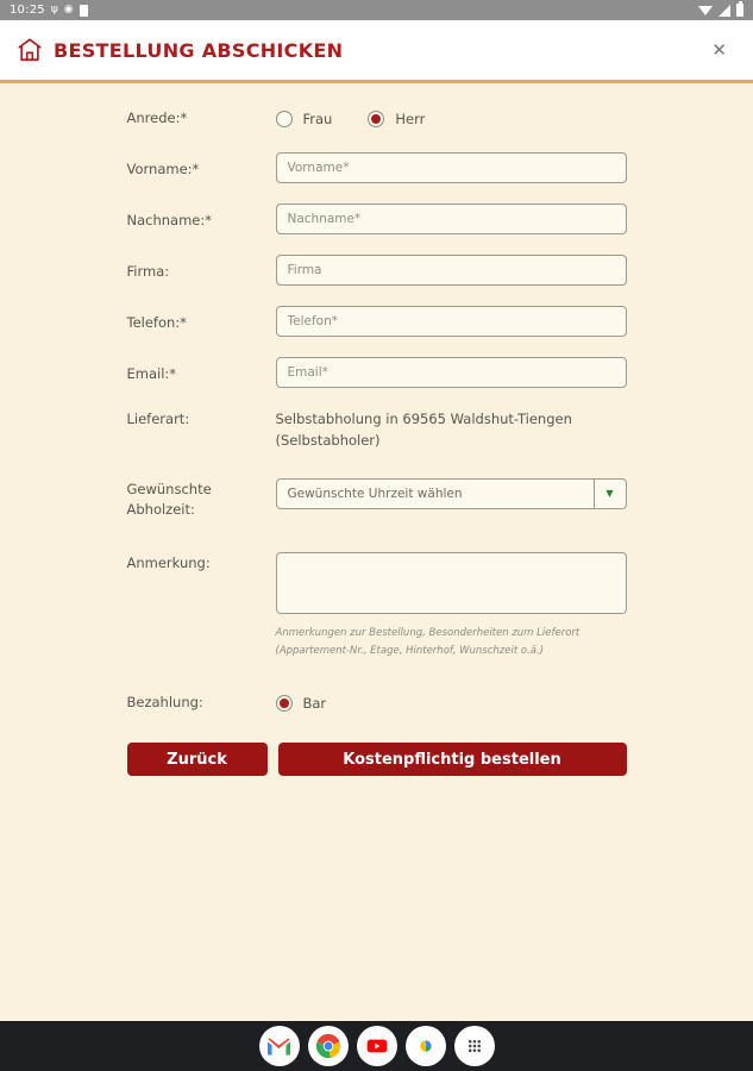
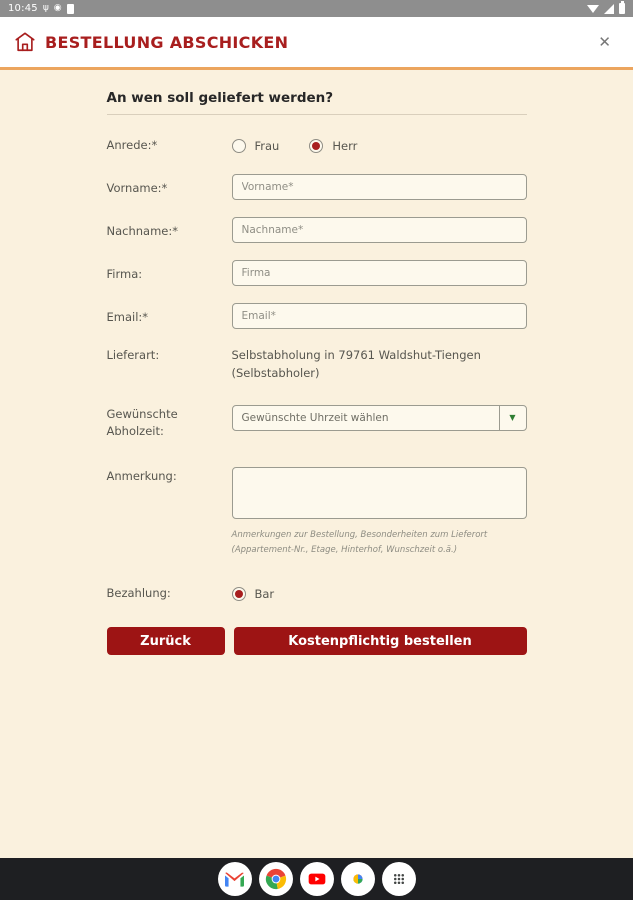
- 10:25
+ 10:45
  ψ
  ◉
  BESTELLUNG ABSCHICKEN
  ✕
+ An wen soll geliefert werden?
  Anrede:*
  Frau
  Herr
  Vorname:*
  Vorname*
  Nachname:*
  Nachname*
  Firma:
  Firma
- Telefon:*
- Telefon*
  Email:*
  Email*
  Lieferart:
- Selbstabholung in 69565 Waldshut-Tiengen (Selbstabholer)
+ Selbstabholung in 79761 Waldshut-Tiengen (Selbstabholer)
  Gewünschte Abholzeit:
  Gewünschte Uhrzeit wählen
  ▼
  Anmerkung:
  Anmerkungen zur Bestellung, Besonderheiten zum Lieferort (Appartement-Nr., Etage, Hinterhof, Wunschzeit o.ä.)
  Bezahlung:
  Bar
  Zurück
  Kostenpflichtig bestellen
